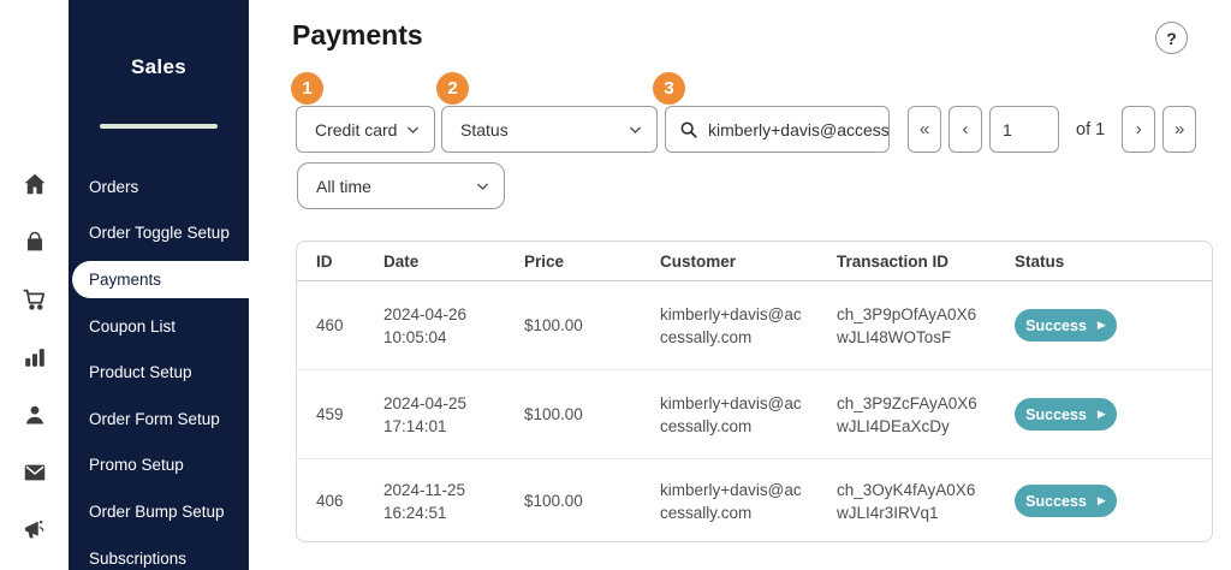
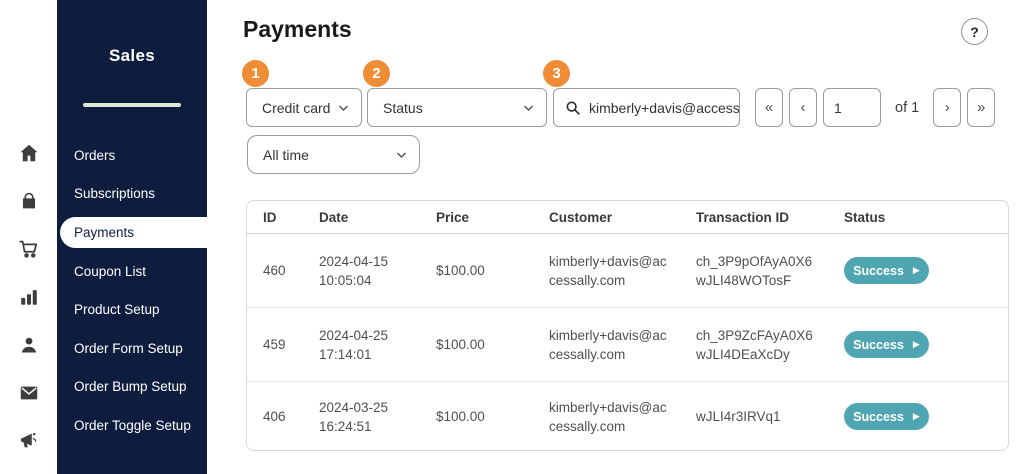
  Sales
  Orders
- Order Toggle Setup
+ Subscriptions
  Payments
  Coupon List
  Product Setup
  Order Form Setup
- Promo Setup
  Order Bump Setup
- Subscriptions
+ Order Toggle Setup
  Payments
  ?
  1
  2
  3
  Credit card
  Status
  kimberly+davis@access
  «
  ‹
  1
  of 1
  ›
  »
  All time
  ID
  Date
  Price
  Customer
  Transaction ID
  Status
  460
- 2024-04-26
+ 2024-04-15
  10:05:04
  $100.00
  kimberly+davis@ac
  cessally.com
  ch_3P9pOfAyA0X6
  wJLI48WOTosF
  Success
  ▶
  459
  2024-04-25
  17:14:01
  $100.00
  kimberly+davis@ac
  cessally.com
  ch_3P9ZcFAyA0X6
  wJLI4DEaXcDy
  Success
  ▶
  406
- 2024-11-25
+ 2024-03-25
  16:24:51
  $100.00
  kimberly+davis@ac
  cessally.com
- ch_3OyK4fAyA0X6
  wJLI4r3IRVq1
  Success
  ▶
